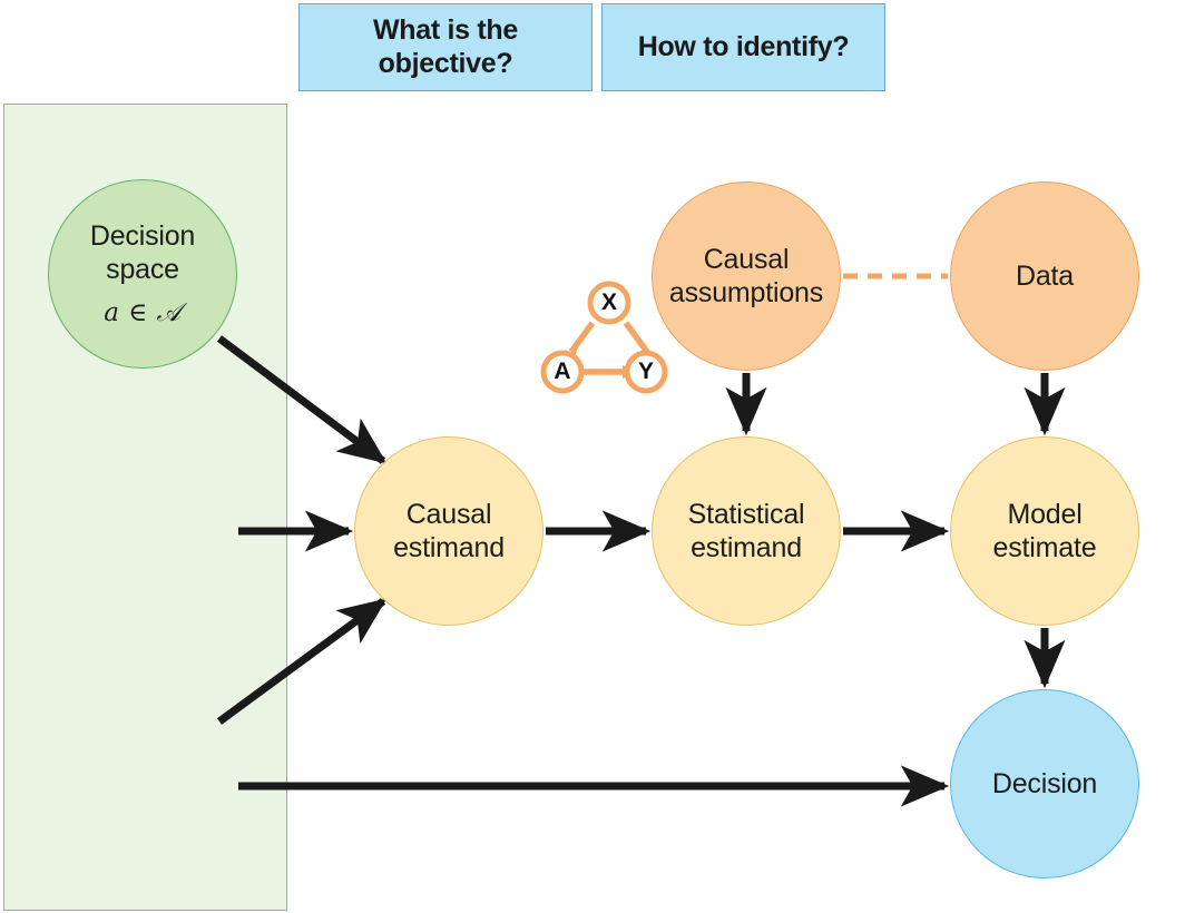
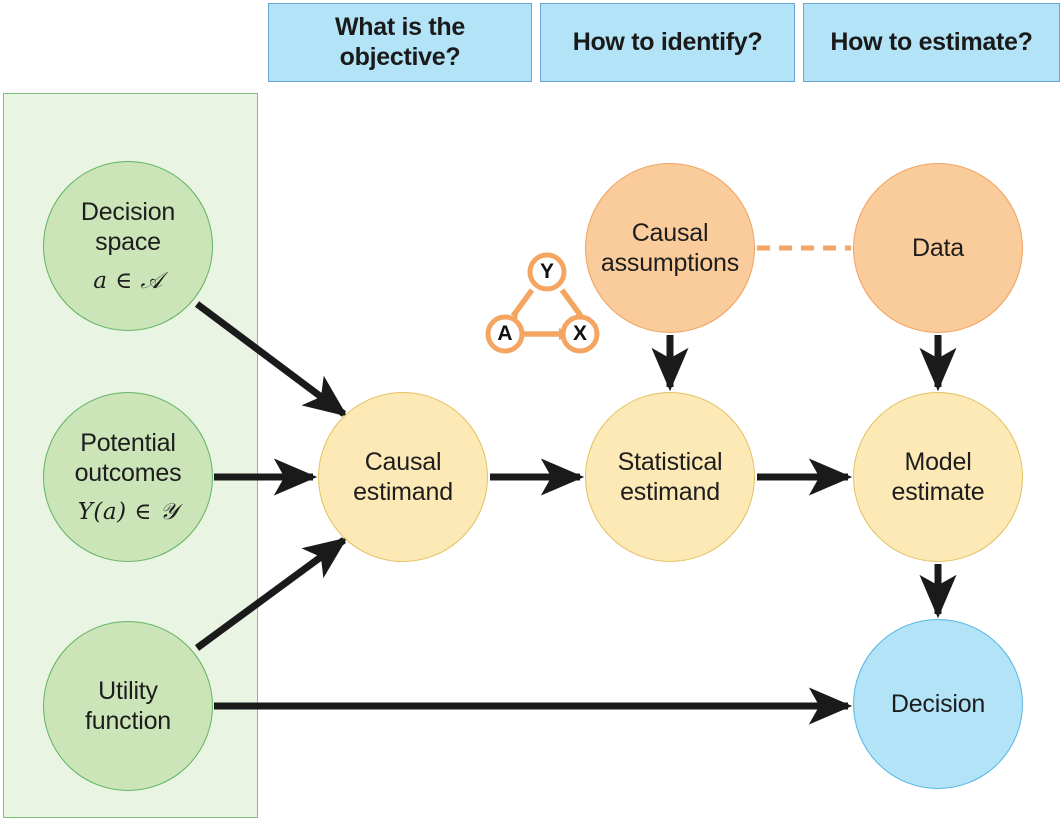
  What is the
  objective?
  How to identify?
+ How to estimate?
- X
+ Y
  A
- Y
+ X
  Decision
  space
  a ∈ 𝒜
+ Potential
+ outcomes
+ Y(a) ∈ 𝒴
+ Utility
+ function
  Causal
  estimand
  Statistical
  estimand
  Model
  estimate
  Causal
  assumptions
  Data
  Decision
